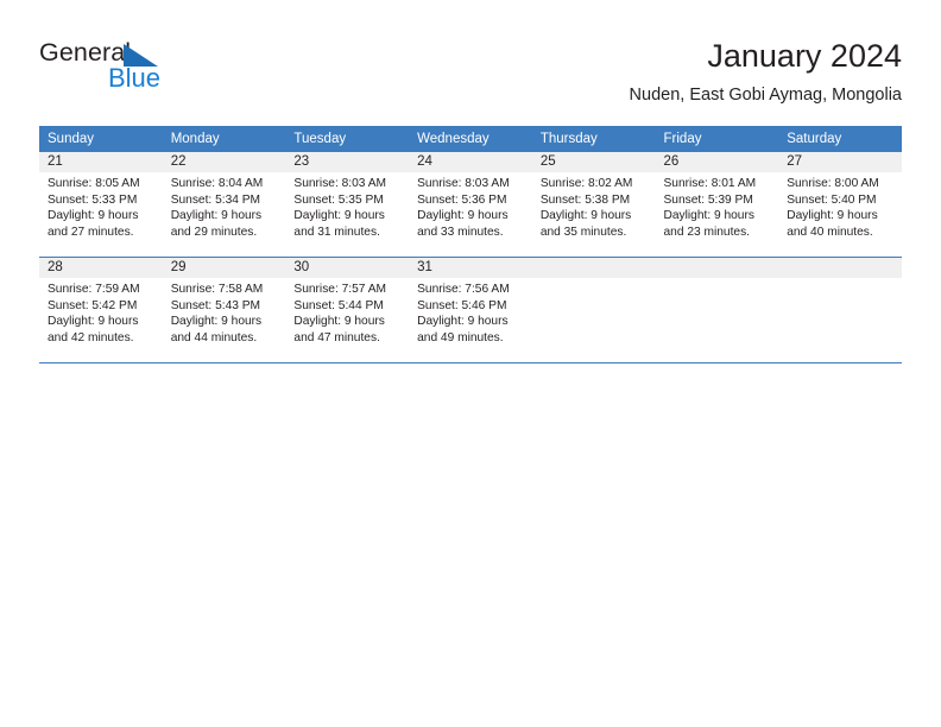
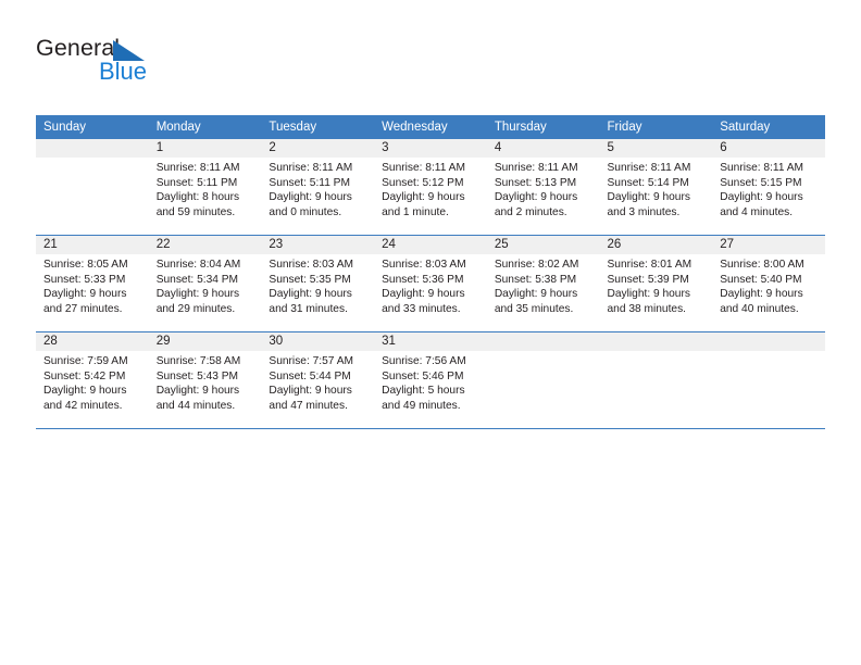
  General
  Blue
- January 2024
- Nuden, East Gobi Aymag, Mongolia
  Sunday	Monday	Tuesday	Wednesday	Thursday	Friday	Saturday
+ 	1Sunrise: 8:11 AMSunset: 5:11 PMDaylight: 8 hours and 59 minutes.	2Sunrise: 8:11 AMSunset: 5:11 PMDaylight: 9 hours and 0 minutes.	3Sunrise: 8:11 AMSunset: 5:12 PMDaylight: 9 hours and 1 minute.	4Sunrise: 8:11 AMSunset: 5:13 PMDaylight: 9 hours and 2 minutes.	5Sunrise: 8:11 AMSunset: 5:14 PMDaylight: 9 hours and 3 minutes.	6Sunrise: 8:11 AMSunset: 5:15 PMDaylight: 9 hours and 4 minutes.
- 21Sunrise: 8:05 AMSunset: 5:33 PMDaylight: 9 hours and 27 minutes.	22Sunrise: 8:04 AMSunset: 5:34 PMDaylight: 9 hours and 29 minutes.	23Sunrise: 8:03 AMSunset: 5:35 PMDaylight: 9 hours and 31 minutes.	24Sunrise: 8:03 AMSunset: 5:36 PMDaylight: 9 hours and 33 minutes.	25Sunrise: 8:02 AMSunset: 5:38 PMDaylight: 9 hours and 35 minutes.	26Sunrise: 8:01 AMSunset: 5:39 PMDaylight: 9 hours and 23 minutes.	27Sunrise: 8:00 AMSunset: 5:40 PMDaylight: 9 hours and 40 minutes.
+ 21Sunrise: 8:05 AMSunset: 5:33 PMDaylight: 9 hours and 27 minutes.	22Sunrise: 8:04 AMSunset: 5:34 PMDaylight: 9 hours and 29 minutes.	23Sunrise: 8:03 AMSunset: 5:35 PMDaylight: 9 hours and 31 minutes.	24Sunrise: 8:03 AMSunset: 5:36 PMDaylight: 9 hours and 33 minutes.	25Sunrise: 8:02 AMSunset: 5:38 PMDaylight: 9 hours and 35 minutes.	26Sunrise: 8:01 AMSunset: 5:39 PMDaylight: 9 hours and 38 minutes.	27Sunrise: 8:00 AMSunset: 5:40 PMDaylight: 9 hours and 40 minutes.
- 28Sunrise: 7:59 AMSunset: 5:42 PMDaylight: 9 hours and 42 minutes.	29Sunrise: 7:58 AMSunset: 5:43 PMDaylight: 9 hours and 44 minutes.	30Sunrise: 7:57 AMSunset: 5:44 PMDaylight: 9 hours and 47 minutes.	31Sunrise: 7:56 AMSunset: 5:46 PMDaylight: 9 hours and 49 minutes.
+ 28Sunrise: 7:59 AMSunset: 5:42 PMDaylight: 9 hours and 42 minutes.	29Sunrise: 7:58 AMSunset: 5:43 PMDaylight: 9 hours and 44 minutes.	30Sunrise: 7:57 AMSunset: 5:44 PMDaylight: 9 hours and 47 minutes.	31Sunrise: 7:56 AMSunset: 5:46 PMDaylight: 5 hours and 49 minutes.
